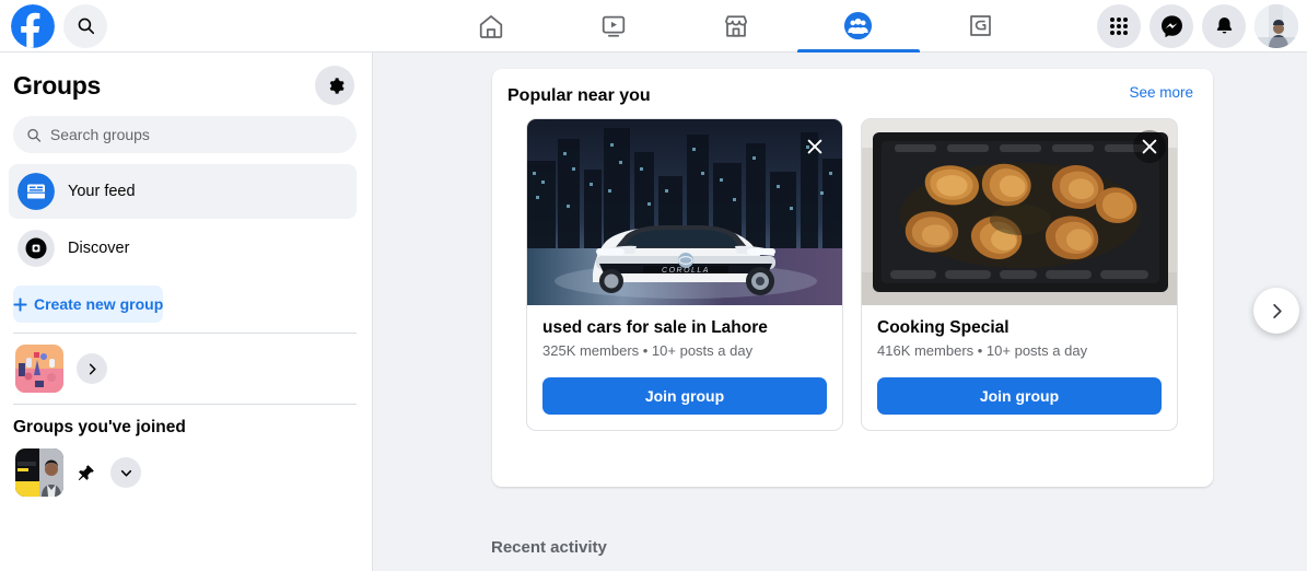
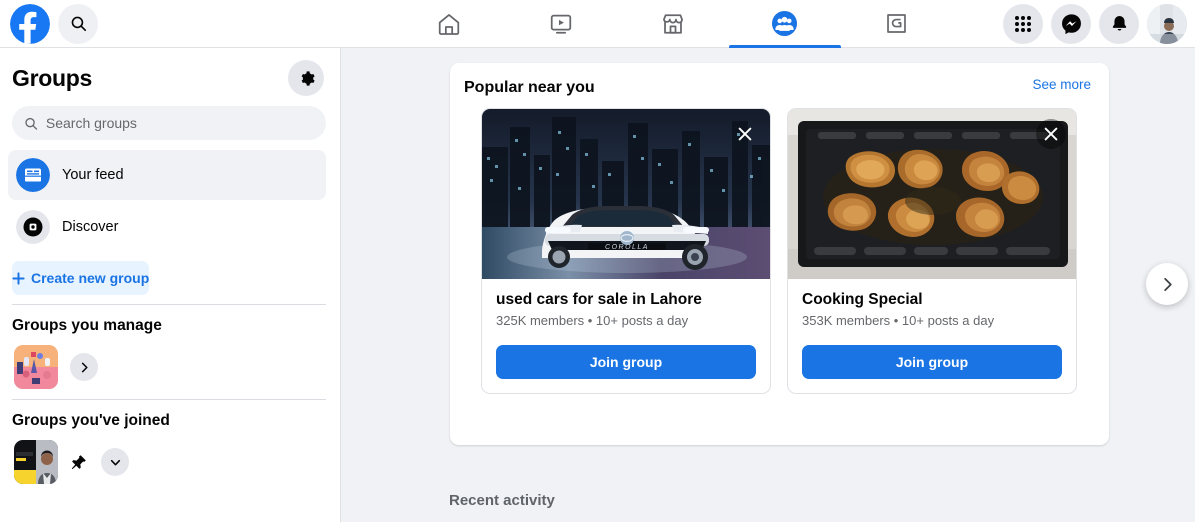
  Groups
  Search groups
  Your feed
  Discover
  Create new group
+ Groups you manage
  Groups you've joined
  Popular near you
  See more
  used cars for sale in Lahore
  325K members • 10+ posts a day
  Join group
  Cooking Special
- 416K members • 10+ posts a day
+ 353K members • 10+ posts a day
  Join group
  Recent activity
